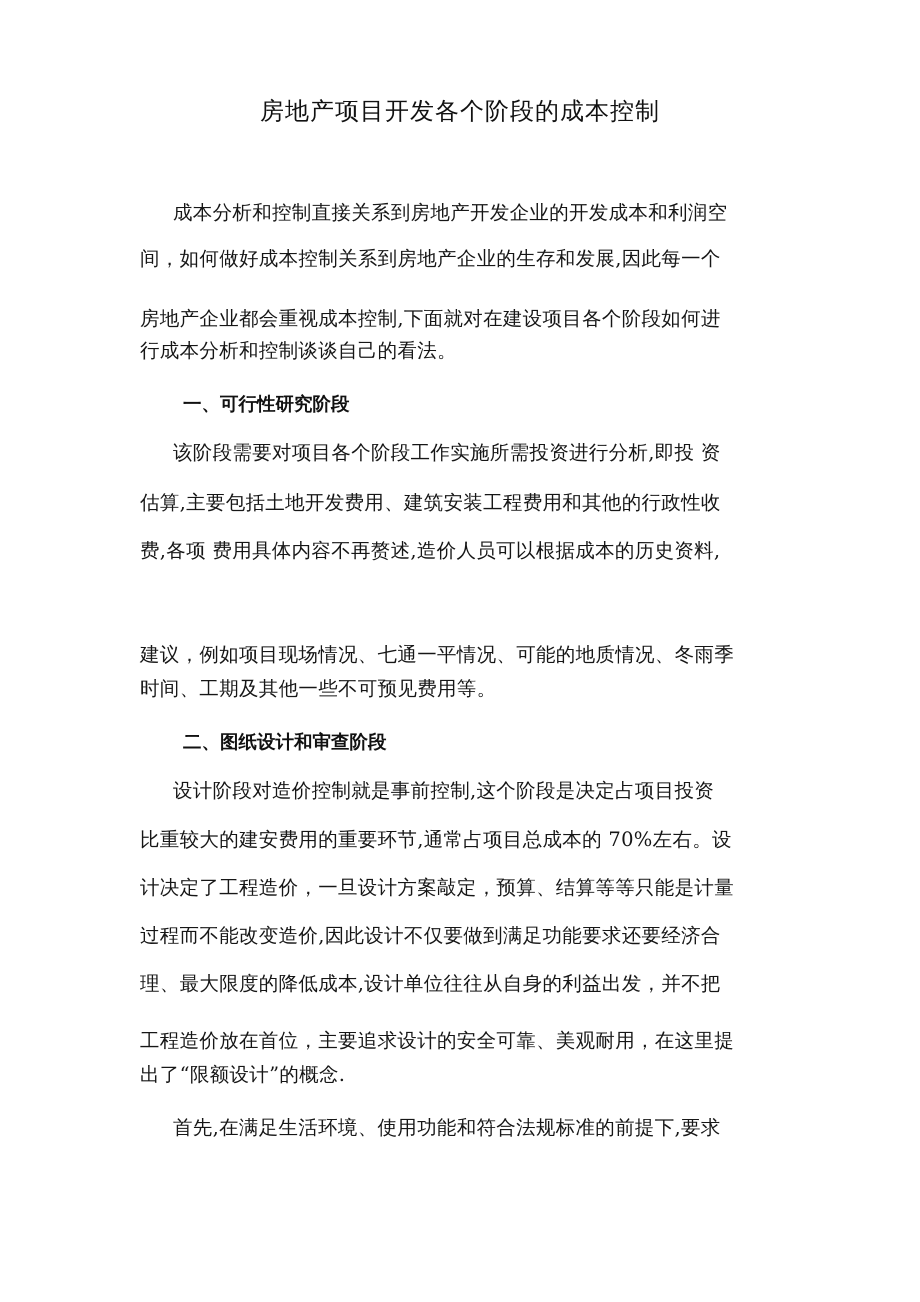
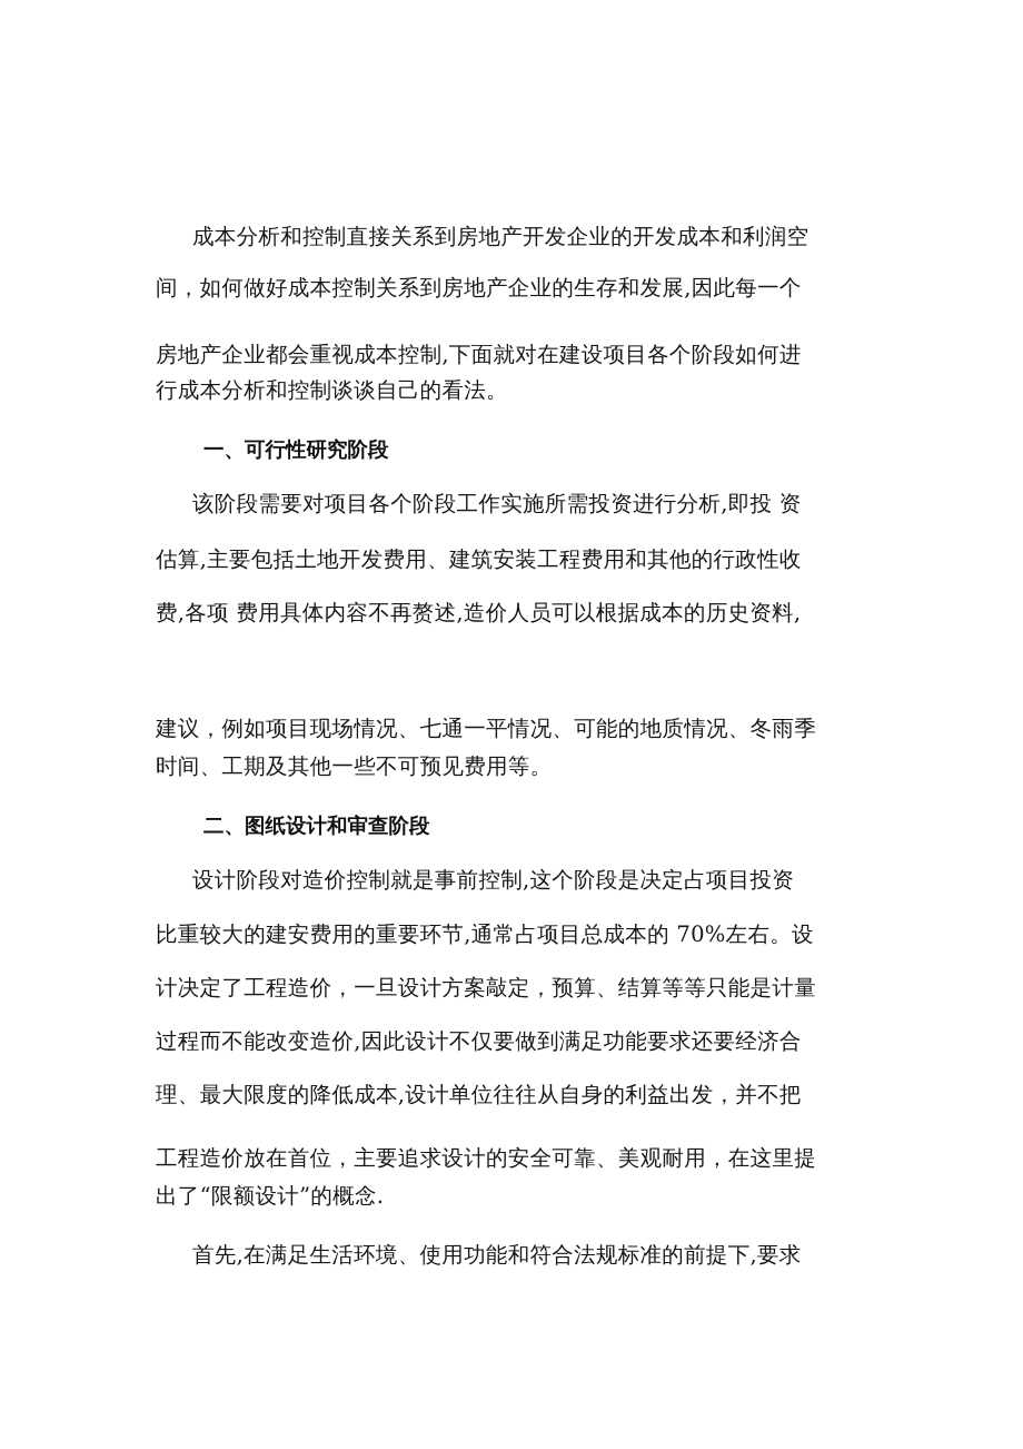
- 房地产项目开发各个阶段的成本控制
  成本分析和控制直接关系到房地产开发企业的开发成本和利润空
  间，如何做好成本控制关系到房地产企业的生存和发展,因此每一个
  房地产企业都会重视成本控制,下面就对在建设项目各个阶段如何进
  行成本分析和控制谈谈自己的看法。
  一、可行性研究阶段
  该阶段需要对项目各个阶段工作实施所需投资进行分析,即投 资
  估算,主要包括土地开发费用、建筑安装工程费用和其他的行政性收
  费,各项 费用具体内容不再赘述,造价人员可以根据成本的历史资料,
  建议，例如项目现场情况、七通一平情况、可能的地质情况、冬雨季
  时间、工期及其他一些不可预见费用等。
  二、图纸设计和审查阶段
  设计阶段对造价控制就是事前控制,这个阶段是决定占项目投资
  比重较大的建安费用的重要环节,通常占项目总成本的 70%左右。设
  计决定了工程造价，一旦设计方案敲定，预算、结算等等只能是计量
  过程而不能改变造价,因此设计不仅要做到满足功能要求还要经济合
  理、最大限度的降低成本,设计单位往往从自身的利益出发，并不把
  工程造价放在首位，主要追求设计的安全可靠、美观耐用，在这里提
  出了“限额设计”的概念.
  首先,在满足生活环境、使用功能和符合法规标准的前提下,要求
